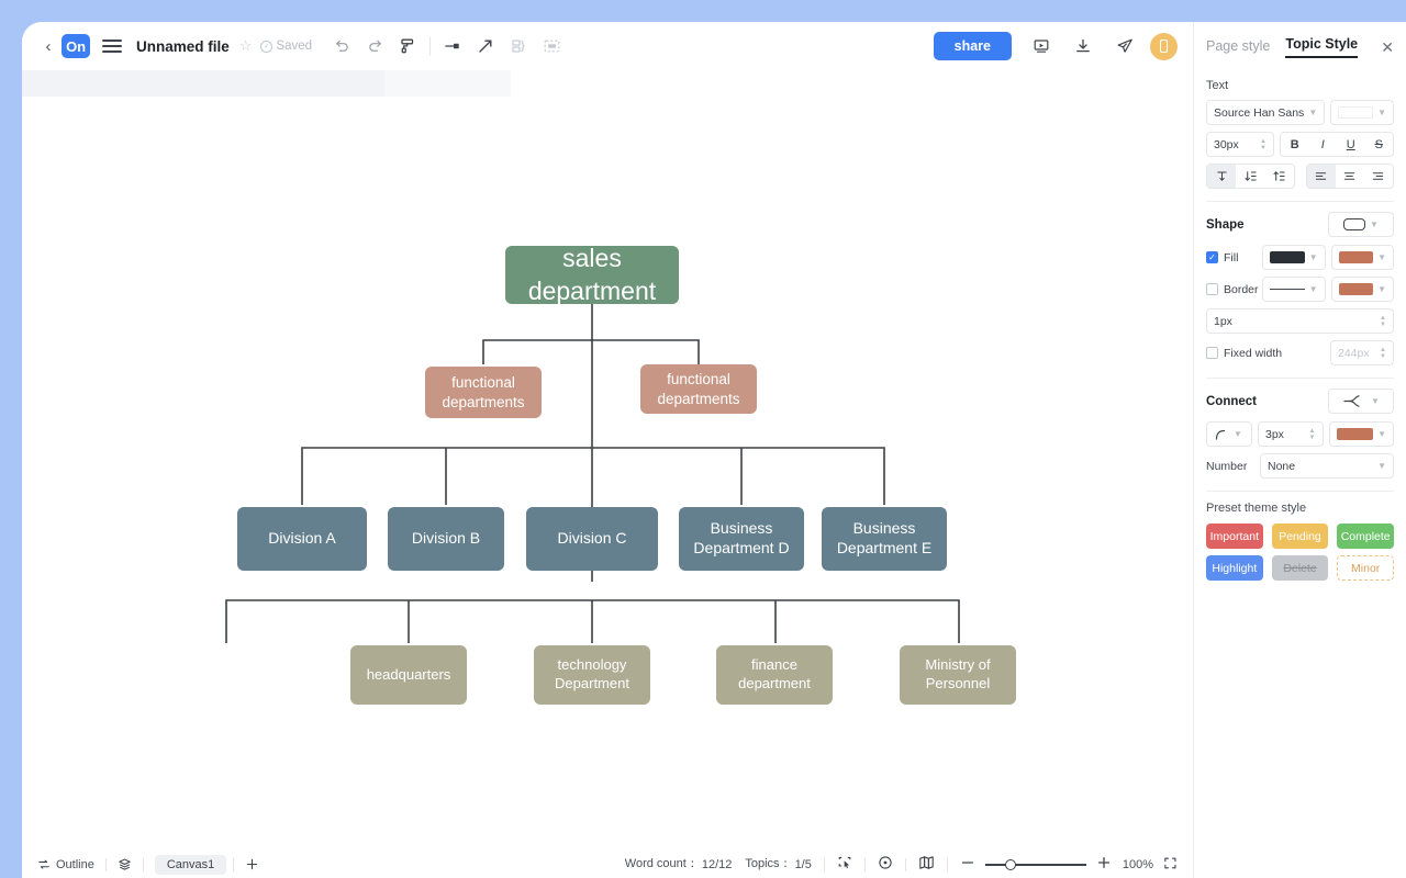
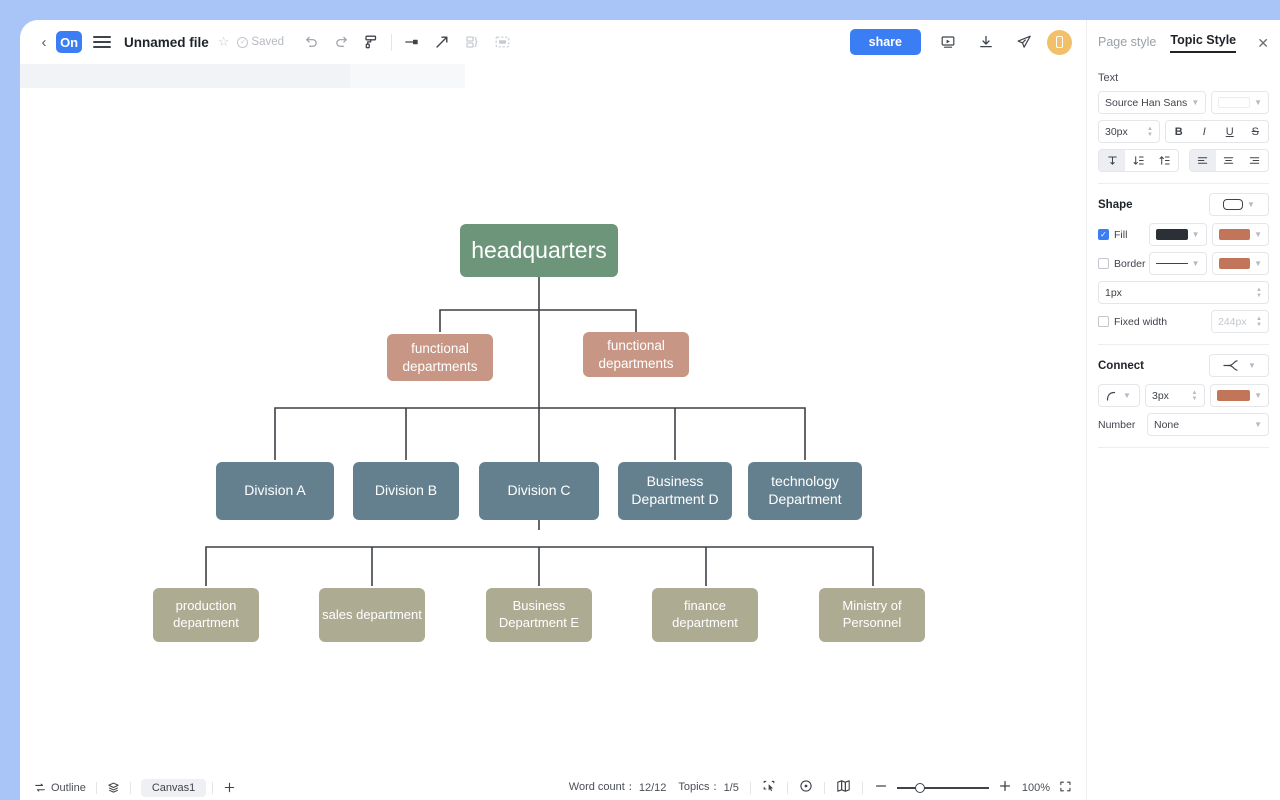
  ‹
  On
  Unnamed file
  ☆
  Saved
  share
- sales department
+ headquarters
  functional departments
  functional departments
  Division A
  Division B
  Division C
  Business Department D
- Business Department E
+ technology Department
+ production department
- headquarters
+ sales department
- technology Department
+ Business Department E
  finance department
  Ministry of Personnel
  Outline
  Canvas1
  Word count：
  12/12
  Topics：
  1/5
  100%
  Page style
  Topic Style
  ✕
  Text
  Source Han Sans
  ▼
  ▼
  30px
  B
  I
  U
  S
  Shape
  ▼
  Fill
  ▼
  ▼
  Border
  ▼
  ▼
  1px
  Fixed width
  244px
  Connect
  ▼
  ▼
  3px
  ▼
  Number
  None
  ▼
- Preset theme style
- Important
- Pending
- Complete
- Highlight
- Delete
- Minor
